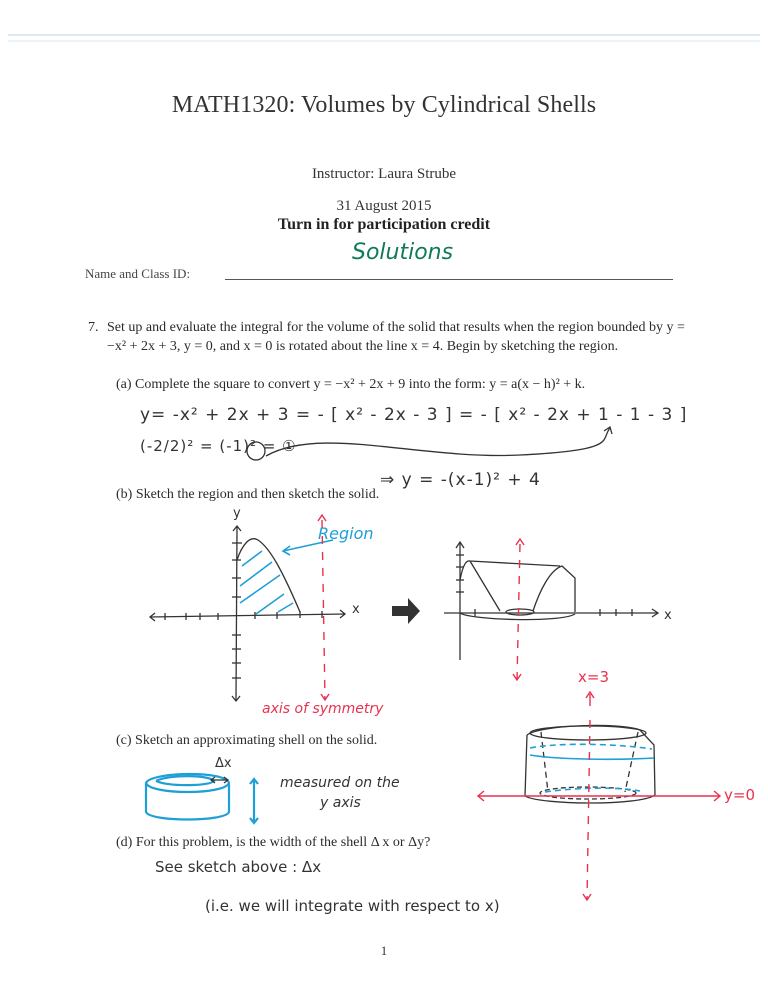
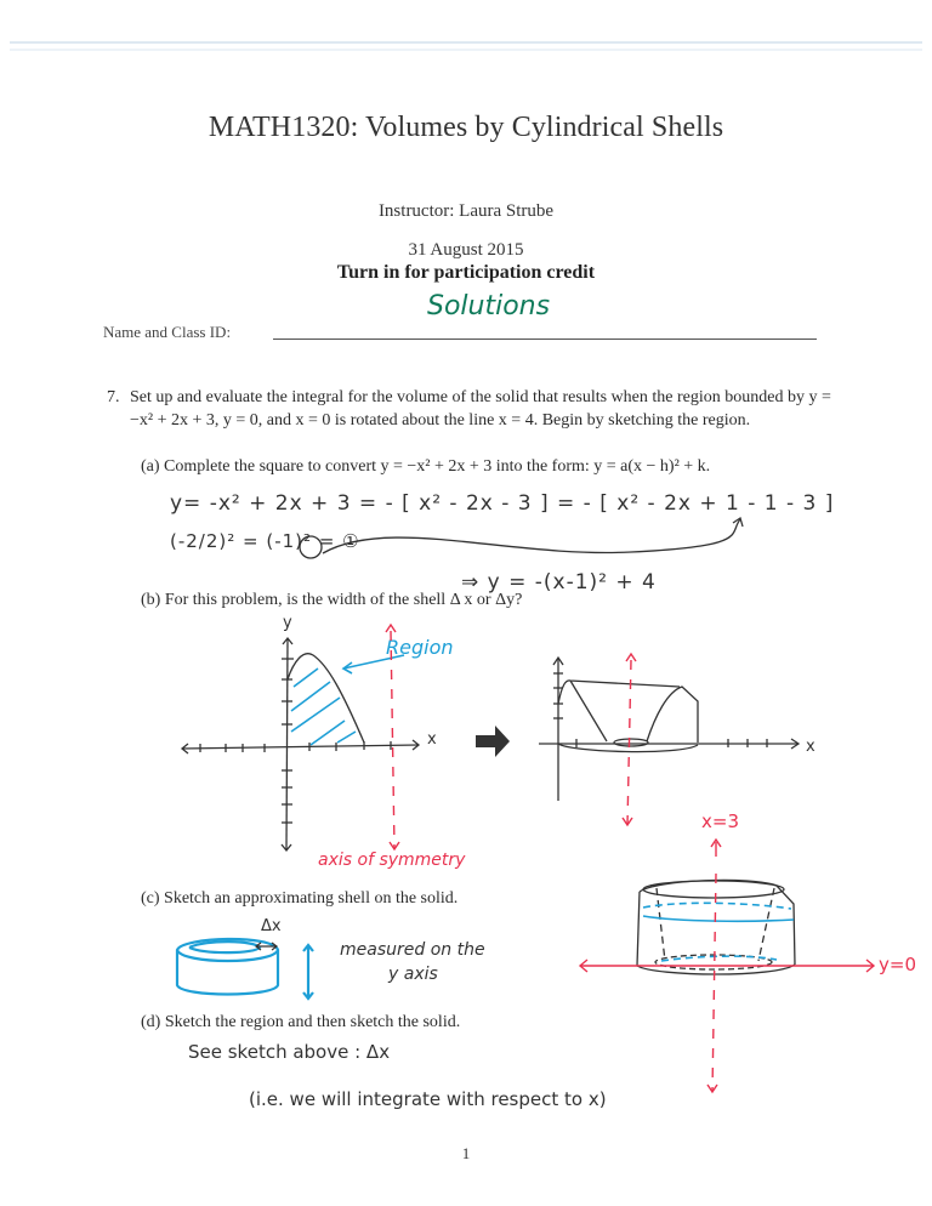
  MATH1320: Volumes by Cylindrical Shells
  Instructor: Laura Strube
  31 August 2015
  Turn in for participation credit
  Name and Class ID:
  Solutions
  7.
  Set up and evaluate the integral for the volume of the solid that results when the region bounded by y = −x² + 2x + 3, y = 0, and x = 0 is rotated about the line x = 4. Begin by sketching the region.
- (a) Complete the square to convert y = −x² + 2x + 9 into the form: y = a(x − h)² + k.
+ (a) Complete the square to convert y = −x² + 2x + 3 into the form: y = a(x − h)² + k.
  y= -x² + 2x + 3 = - [ x² - 2x - 3 ] = - [ x² - 2x + 1 - 1 - 3 ]
  (-2/2)² = (-1)² = ①
  ⇒ y = -(x-1)² + 4
- (b) Sketch the region and then sketch the solid.
+ (b) For this problem, is the width of the shell Δ x or Δy?
  (c) Sketch an approximating shell on the solid.
- (d) For this problem, is the width of the shell Δ x or Δy?
+ (d) Sketch the region and then sketch the solid.
  See sketch above : Δx
  (i.e. we will integrate with respect to x)
  1
  y
  x
  Region
  axis of symmetry
  x
  x=3
  y=0
  Δx
  measured on the
  y axis
